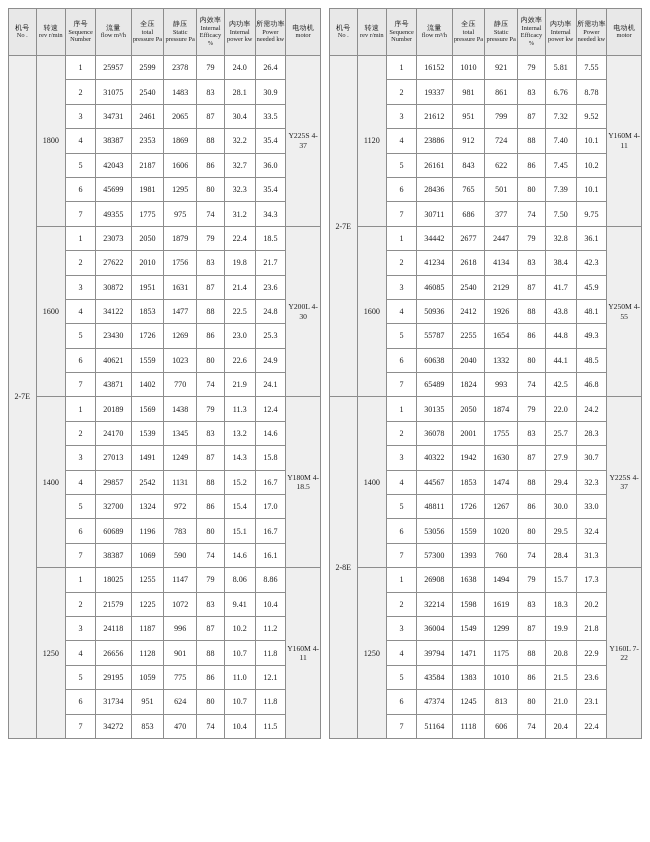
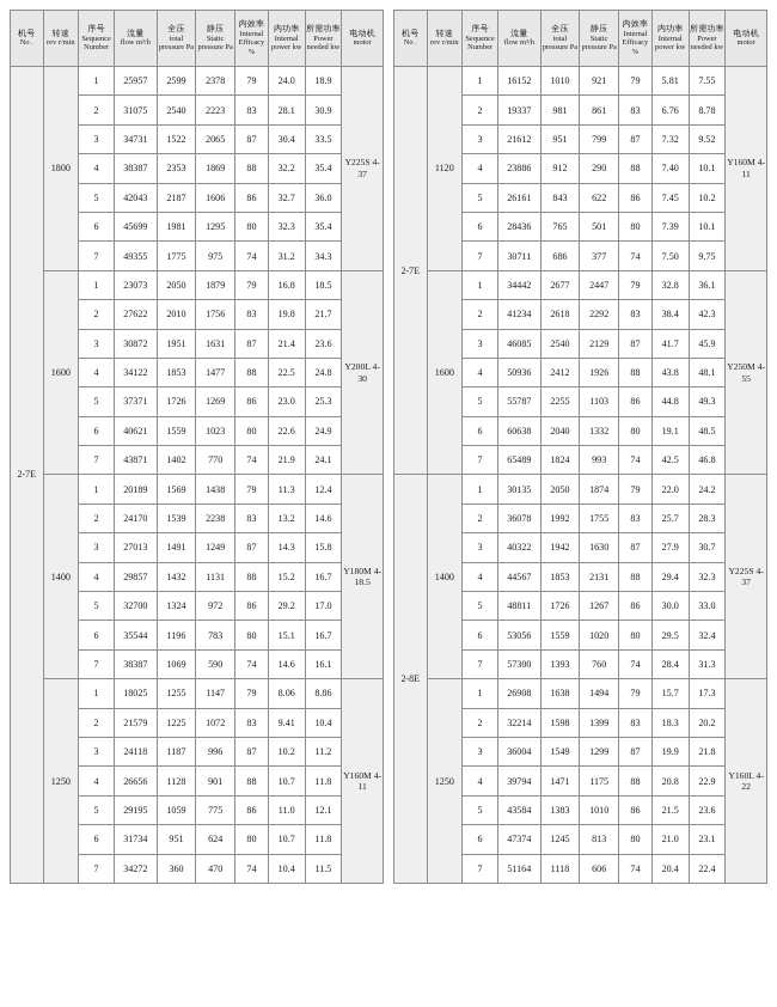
- 2-7E	1800	1	25957	2599	2378	79	24.0	26.4	Y225S 4-37
+ 2-7E	1800	1	25957	2599	2378	79	24.0	18.9	Y225S 4-37
- 2	31075	2540	1483	83	28.1	30.9
+ 2	31075	2540	2223	83	28.1	30.9
- 3	34731	2461	2065	87	30.4	33.5
+ 3	34731	1522	2065	87	30.4	33.5
  4	38387	2353	1869	88	32.2	35.4
  5	42043	2187	1606	86	32.7	36.0
  6	45699	1981	1295	80	32.3	35.4
  7	49355	1775	975	74	31.2	34.3
- 1600	1	23073	2050	1879	79	22.4	18.5	Y200L 4-30
+ 1600	1	23073	2050	1879	79	16.8	18.5	Y200L 4-30
  2	27622	2010	1756	83	19.8	21.7
  3	30872	1951	1631	87	21.4	23.6
  4	34122	1853	1477	88	22.5	24.8
- 5	23430	1726	1269	86	23.0	25.3
+ 5	37371	1726	1269	86	23.0	25.3
  6	40621	1559	1023	80	22.6	24.9
  7	43871	1402	770	74	21.9	24.1
  1400	1	20189	1569	1438	79	11.3	12.4	Y180M 4-18.5
- 2	24170	1539	1345	83	13.2	14.6
+ 2	24170	1539	2238	83	13.2	14.6
  3	27013	1491	1249	87	14.3	15.8
- 4	29857	2542	1131	88	15.2	16.7
+ 4	29857	1432	1131	88	15.2	16.7
- 5	32700	1324	972	86	15.4	17.0
+ 5	32700	1324	972	86	29.2	17.0
- 6	60689	1196	783	80	15.1	16.7
+ 6	35544	1196	783	80	15.1	16.7
  7	38387	1069	590	74	14.6	16.1
  1250	1	18025	1255	1147	79	8.06	8.86	Y160M 4-11
  2	21579	1225	1072	83	9.41	10.4
  3	24118	1187	996	87	10.2	11.2
  4	26656	1128	901	88	10.7	11.8
  5	29195	1059	775	86	11.0	12.1
  6	31734	951	624	80	10.7	11.8
- 7	34272	853	470	74	10.4	11.5
+ 7	34272	360	470	74	10.4	11.5
  2-7E	1120	1	16152	1010	921	79	5.81	7.55	Y160M 4-11
  2	19337	981	861	83	6.76	8.78
  3	21612	951	799	87	7.32	9.52
- 4	23886	912	724	88	7.40	10.1
+ 4	23886	912	290	88	7.40	10.1
  5	26161	843	622	86	7.45	10.2
  6	28436	765	501	80	7.39	10.1
  7	30711	686	377	74	7.50	9.75
  1600	1	34442	2677	2447	79	32.8	36.1	Y250M 4-55
- 2	41234	2618	4134	83	38.4	42.3
+ 2	41234	2618	2292	83	38.4	42.3
  3	46085	2540	2129	87	41.7	45.9
  4	50936	2412	1926	88	43.8	48.1
- 5	55787	2255	1654	86	44.8	49.3
+ 5	55787	2255	1103	86	44.8	49.3
- 6	60638	2040	1332	80	44.1	48.5
+ 6	60638	2040	1332	80	19.1	48.5
  7	65489	1824	993	74	42.5	46.8
  2-8E	1400	1	30135	2050	1874	79	22.0	24.2	Y225S 4-37
- 2	36078	2001	1755	83	25.7	28.3
+ 2	36078	1992	1755	83	25.7	28.3
  3	40322	1942	1630	87	27.9	30.7
- 4	44567	1853	1474	88	29.4	32.3
+ 4	44567	1853	2131	88	29.4	32.3
  5	48811	1726	1267	86	30.0	33.0
  6	53056	1559	1020	80	29.5	32.4
  7	57300	1393	760	74	28.4	31.3
- 1250	1	26908	1638	1494	79	15.7	17.3	Y160L 7-22
+ 1250	1	26908	1638	1494	79	15.7	17.3	Y160L 4-22
- 2	32214	1598	1619	83	18.3	20.2
+ 2	32214	1598	1399	83	18.3	20.2
  3	36004	1549	1299	87	19.9	21.8
  4	39794	1471	1175	88	20.8	22.9
  5	43584	1383	1010	86	21.5	23.6
  6	47374	1245	813	80	21.0	23.1
  7	51164	1118	606	74	20.4	22.4
